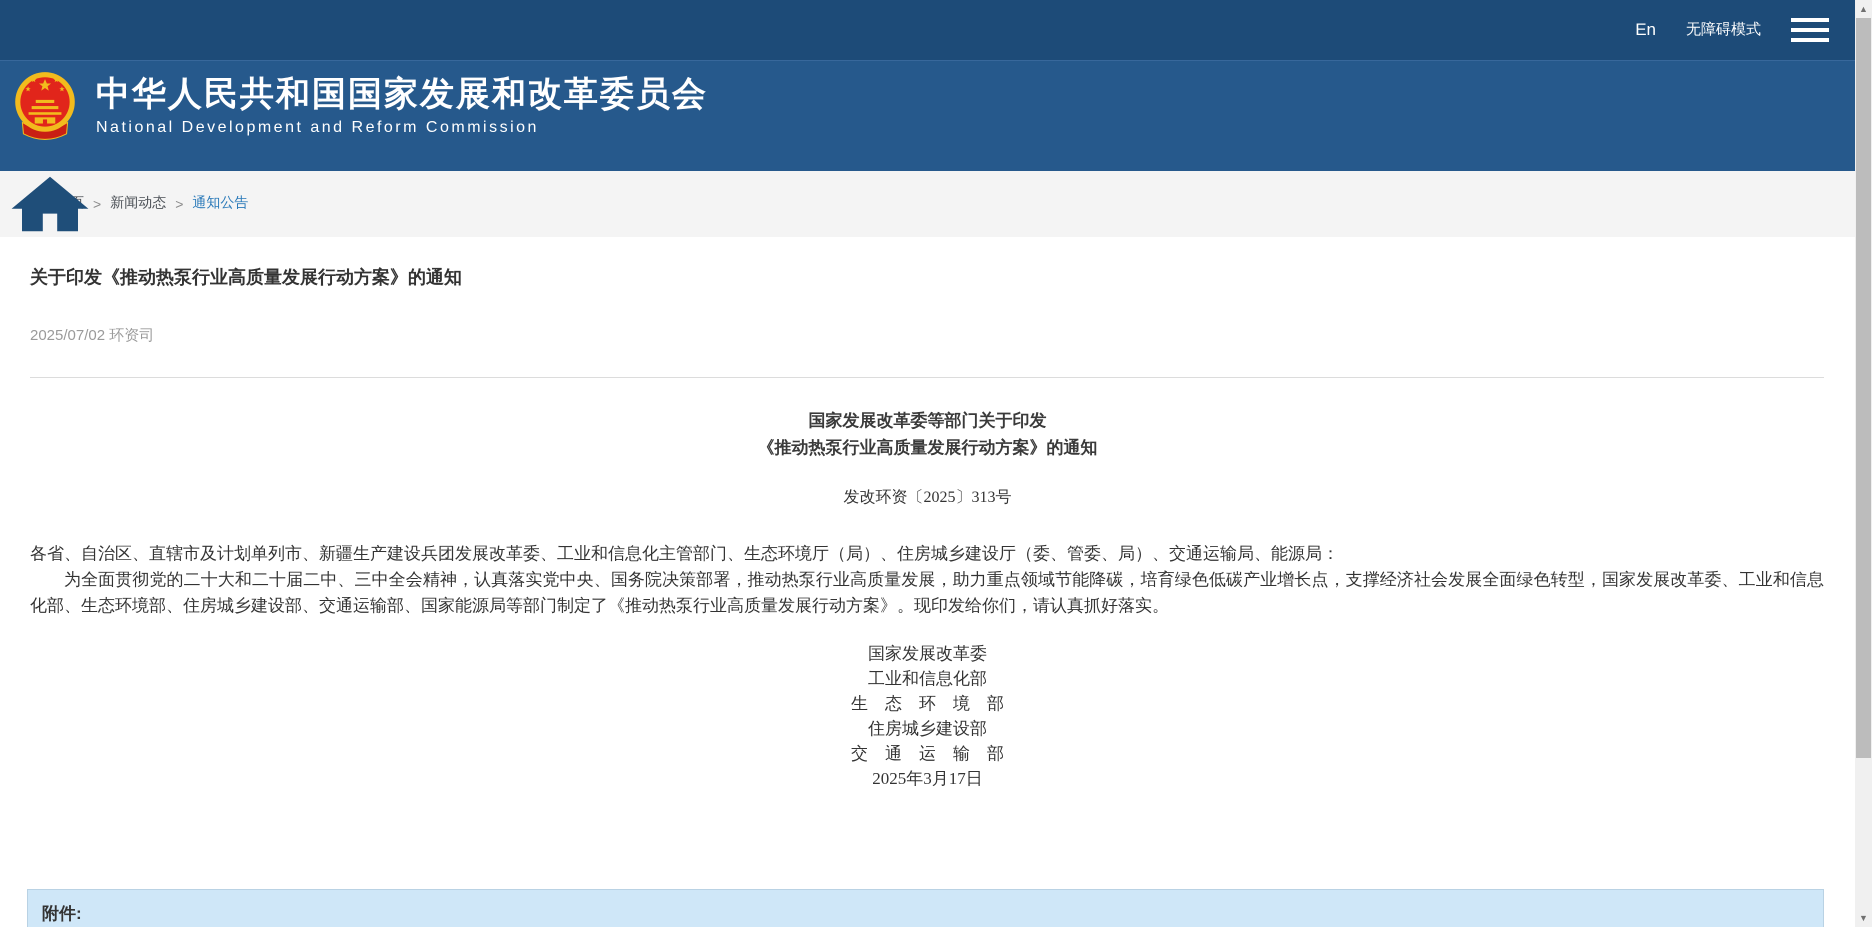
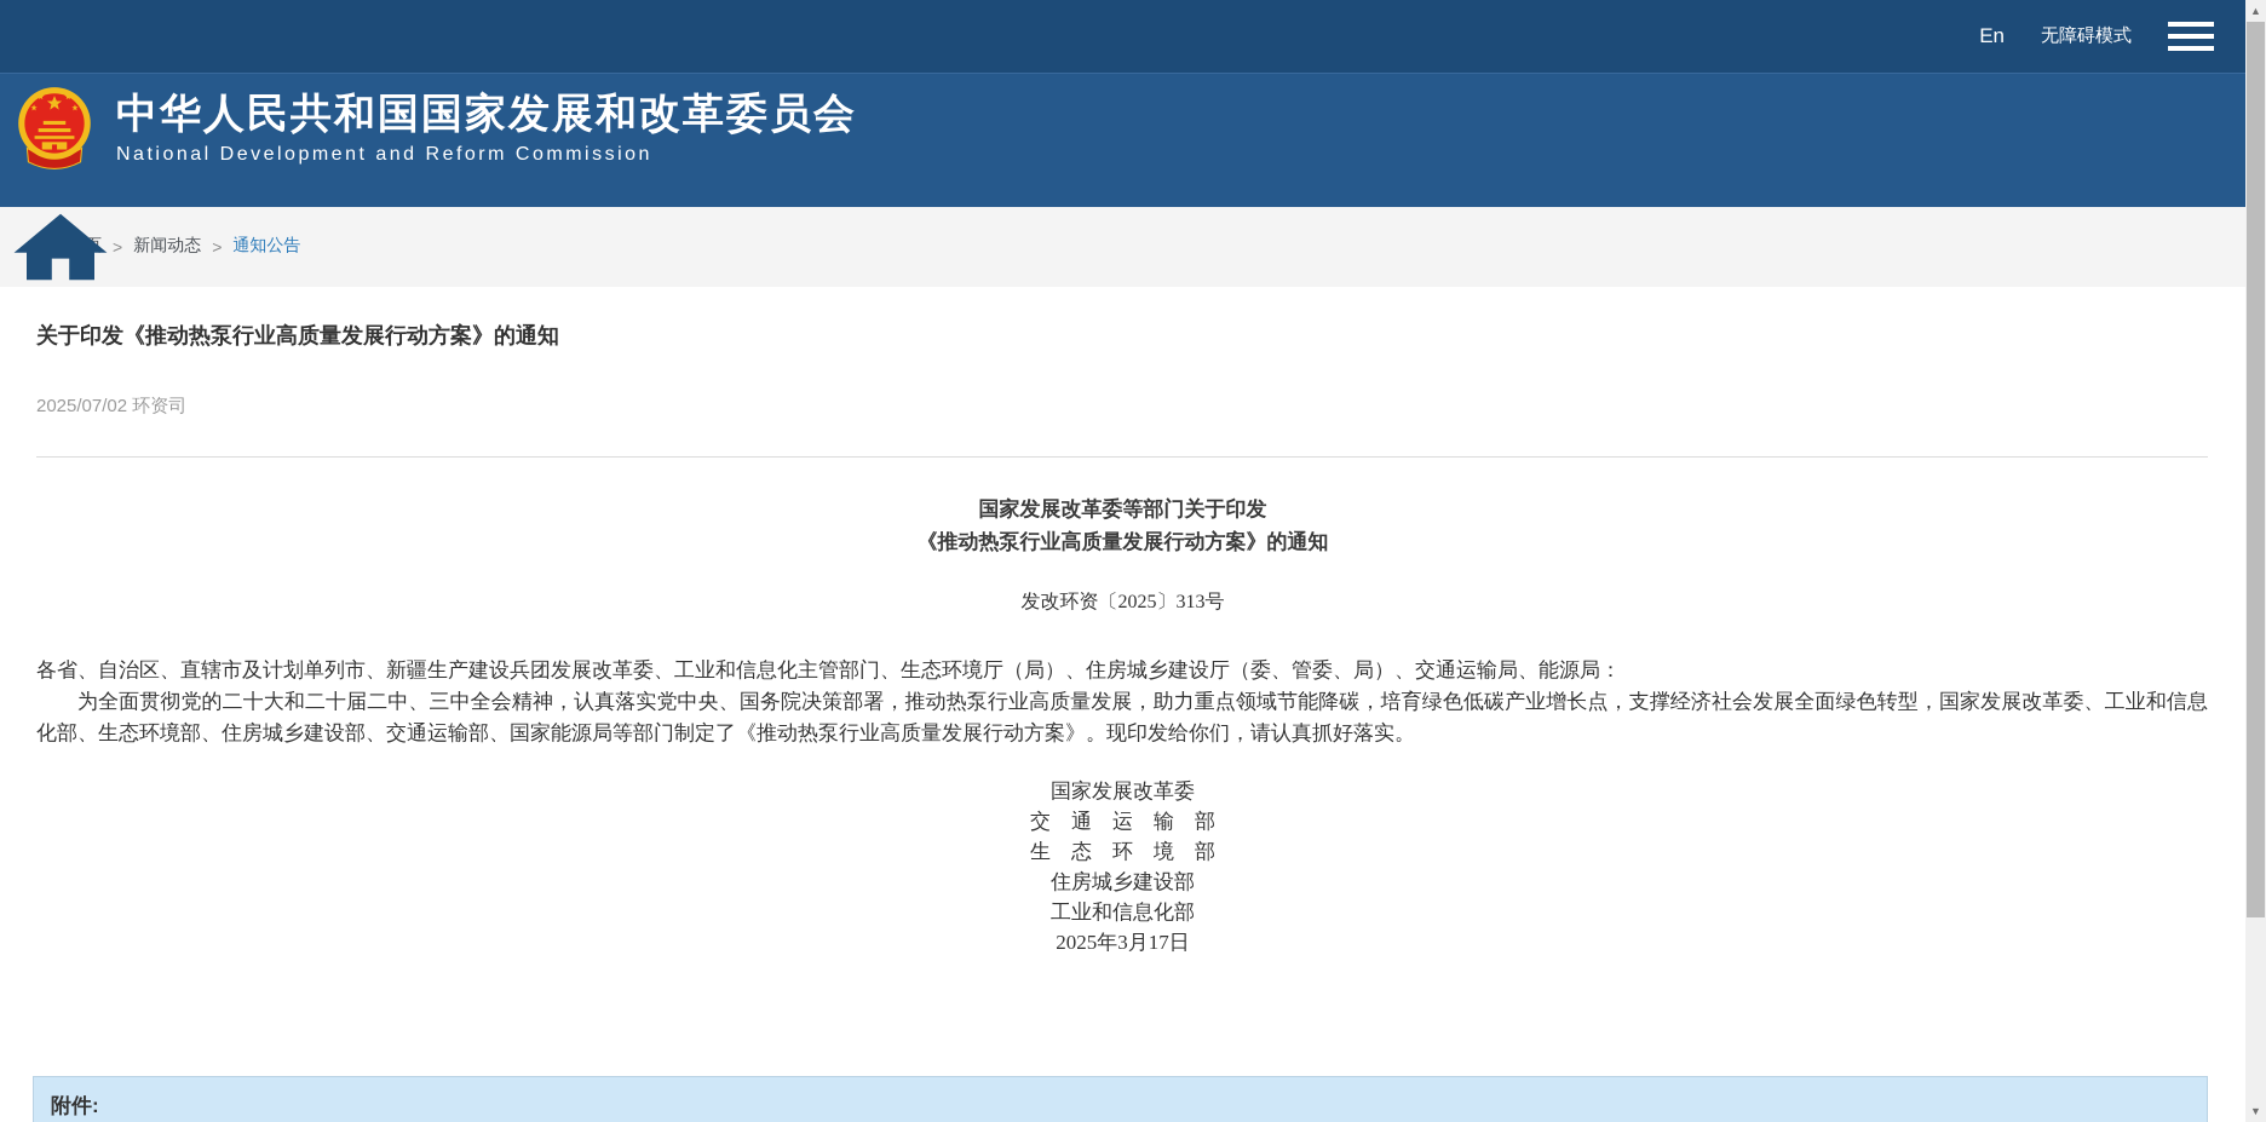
  En
  无障碍模式
  中华人民共和国国家发展和改革委员会
  National Development and Reform Commission
  >
  新闻动态
  >
  通知公告
  关于印发《推动热泵行业高质量发展行动方案》的通知
  2025/07/02 环资司
  国家发展改革委等部门关于印发
  《推动热泵行业高质量发展行动方案》的通知
  发改环资〔2025〕313号
  各省、自治区、直辖市及计划单列市、新疆生产建设兵团发展改革委、工业和信息化主管部门、生态环境厅（局）、住房城乡建设厅（委、管委、局）、交通运输局、能源局：
  为全面贯彻党的二十大和二十届二中、三中全会精神，认真落实党中央、国务院决策部署，推动热泵行业高质量发展，助力重点领域节能降碳，培育绿色低碳产业增长点，支撑经济社会发展全面绿色转型，国家发展改革委、工业和信息化部、生态环境部、住房城乡建设部、交通运输部、国家能源局等部门制定了《推动热泵行业高质量发展行动方案》。现印发给你们，请认真抓好落实。
  国家发展改革委
- 工业和信息化部
+ 交 通 运 输 部
  生 态 环 境 部
  住房城乡建设部
- 交 通 运 输 部
+ 工业和信息化部
  2025年3月17日
  附件:
  ▲
  ▼
